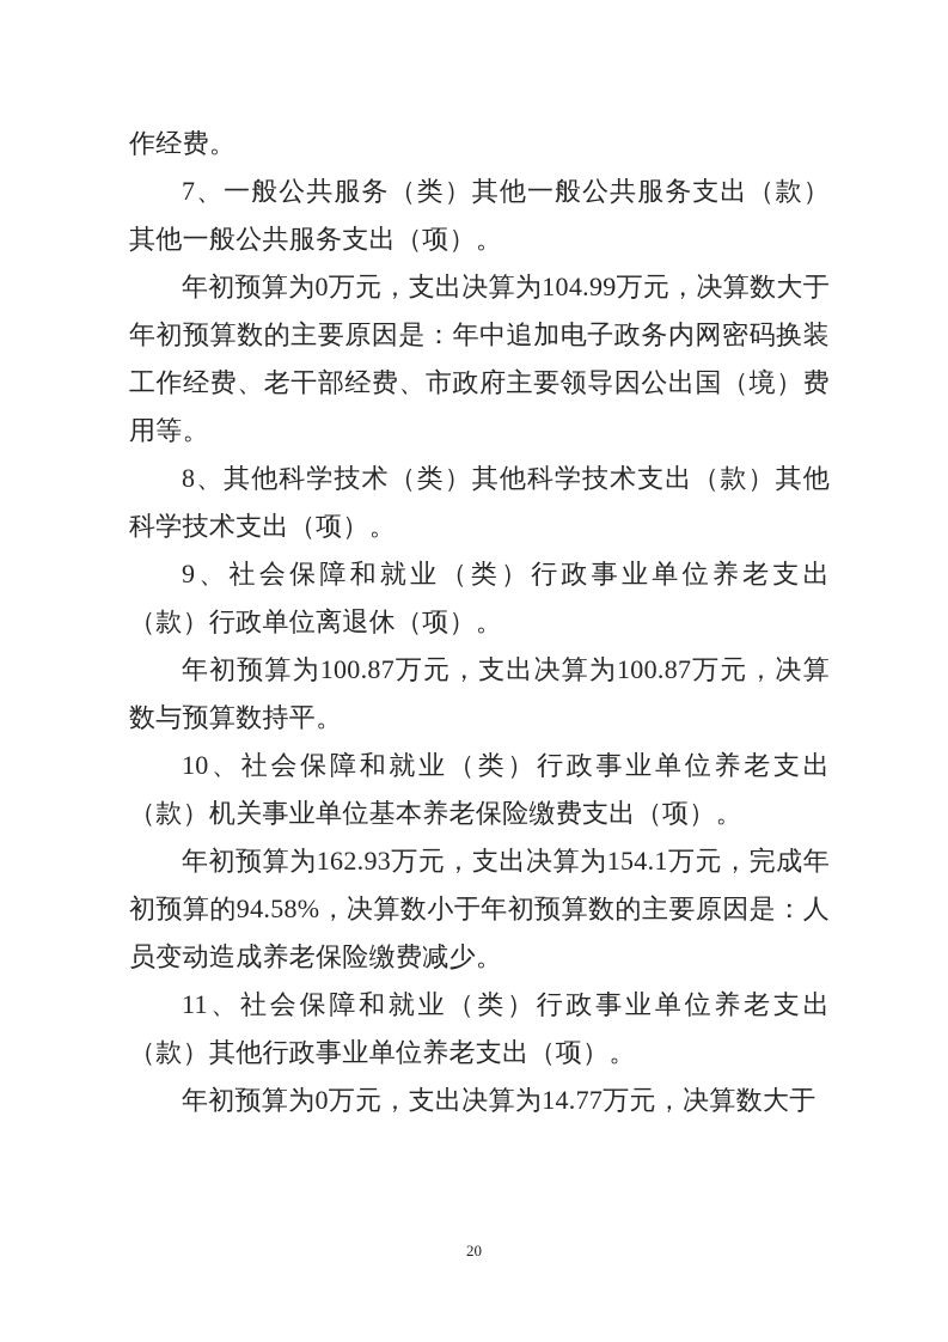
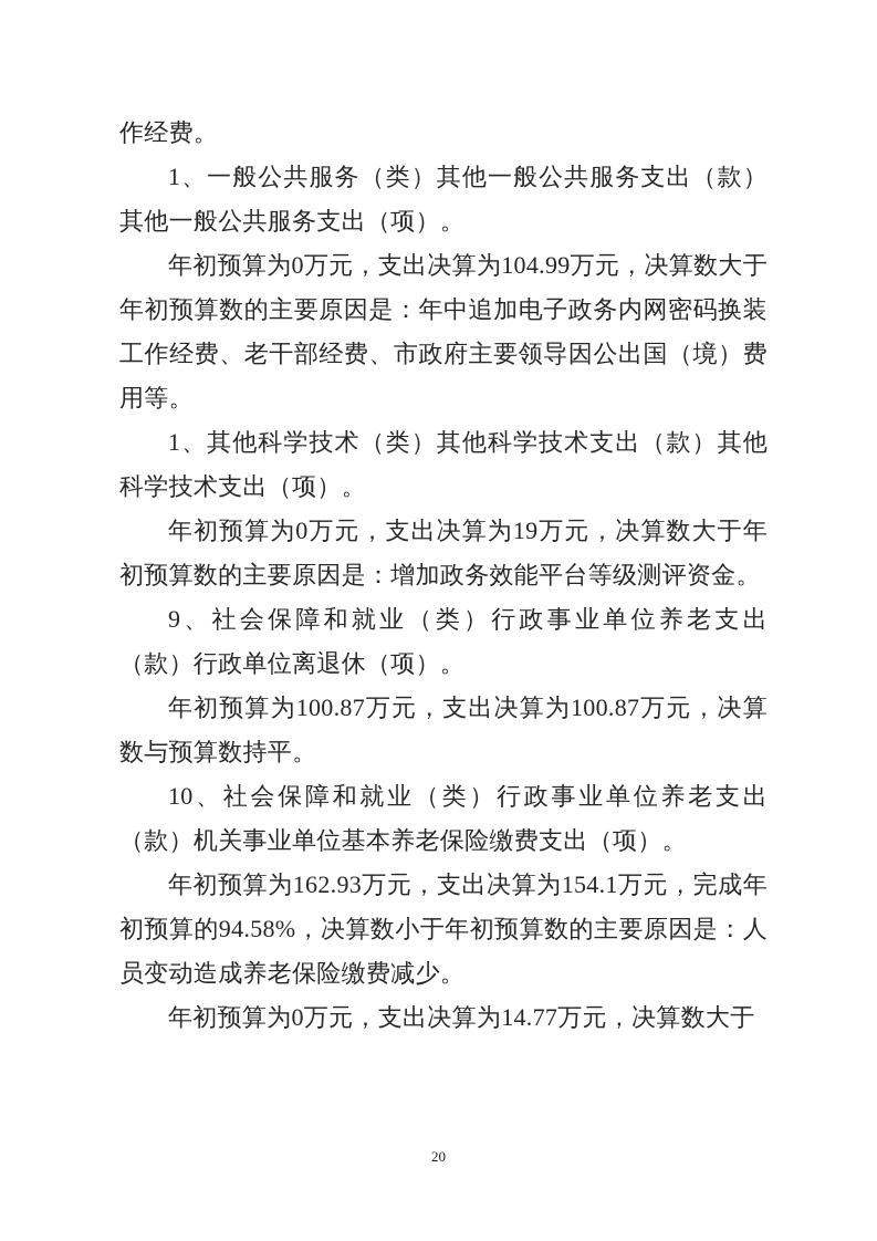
  作经费。
- 7、一般公共服务（类）其他一般公共服务支出（款）其他一般公共服务支出（项）。
+ 1、一般公共服务（类）其他一般公共服务支出（款）其他一般公共服务支出（项）。
  年初预算为0万元，支出决算为104.99万元，决算数大于年初预算数的主要原因是：年中追加电子政务内网密码换装工作经费、老干部经费、市政府主要领导因公出国（境）费用等。
- 8、其他科学技术（类）其他科学技术支出（款）其他科学技术支出（项）。
+ 1、其他科学技术（类）其他科学技术支出（款）其他科学技术支出（项）。
+ 年初预算为0万元，支出决算为19万元，决算数大于年初预算数的主要原因是：增加政务效能平台等级测评资金。
  9、社会保障和就业（类）行政事业单位养老支出（款）行政单位离退休（项）。
  年初预算为100.87万元，支出决算为100.87万元，决算数与预算数持平。
  10、社会保障和就业（类）行政事业单位养老支出（款）机关事业单位基本养老保险缴费支出（项）。
  年初预算为162.93万元，支出决算为154.1万元，完成年初预算的94.58%，决算数小于年初预算数的主要原因是：人员变动造成养老保险缴费减少。
- 11、社会保障和就业（类）行政事业单位养老支出（款）其他行政事业单位养老支出（项）。
  年初预算为0万元，支出决算为14.77万元，决算数大于
  20
